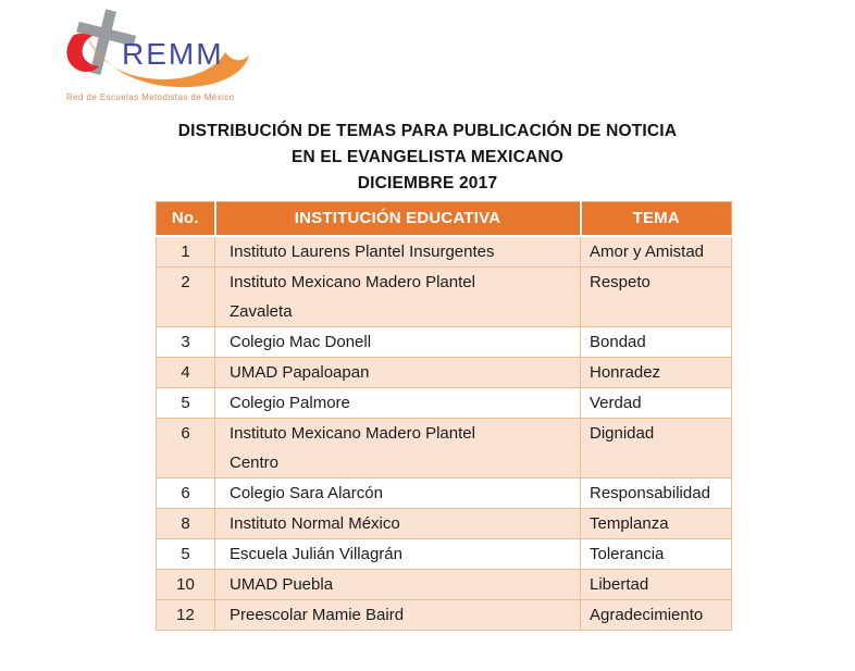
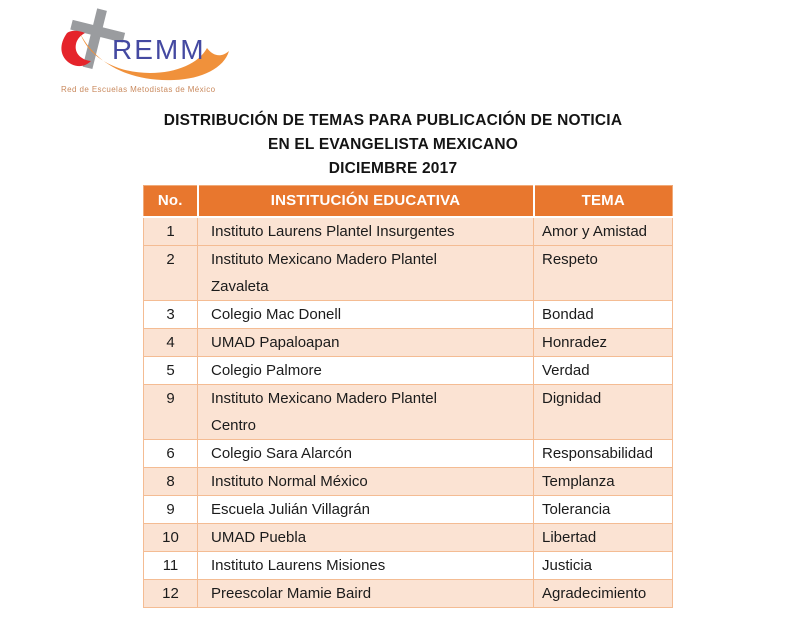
  REMM
  Red de Escuelas Metodistas de México
  DISTRIBUCIÓN DE TEMAS PARA PUBLICACIÓN DE NOTICIA
  EN EL EVANGELISTA MEXICANO
  DICIEMBRE 2017
  No.	INSTITUCIÓN EDUCATIVA	TEMA
  1	Instituto Laurens Plantel Insurgentes	Amor y Amistad
  2	Instituto Mexicano Madero Plantel Zavaleta	Respeto
  3	Colegio Mac Donell	Bondad
  4	UMAD Papaloapan	Honradez
  5	Colegio Palmore	Verdad
- 6	Instituto Mexicano Madero Plantel Centro	Dignidad
+ 9	Instituto Mexicano Madero Plantel Centro	Dignidad
  6	Colegio Sara Alarcón	Responsabilidad
  8	Instituto Normal México	Templanza
- 5	Escuela Julián Villagrán	Tolerancia
+ 9	Escuela Julián Villagrán	Tolerancia
  10	UMAD Puebla	Libertad
+ 11	Instituto Laurens Misiones	Justicia
  12	Preescolar Mamie Baird	Agradecimiento
